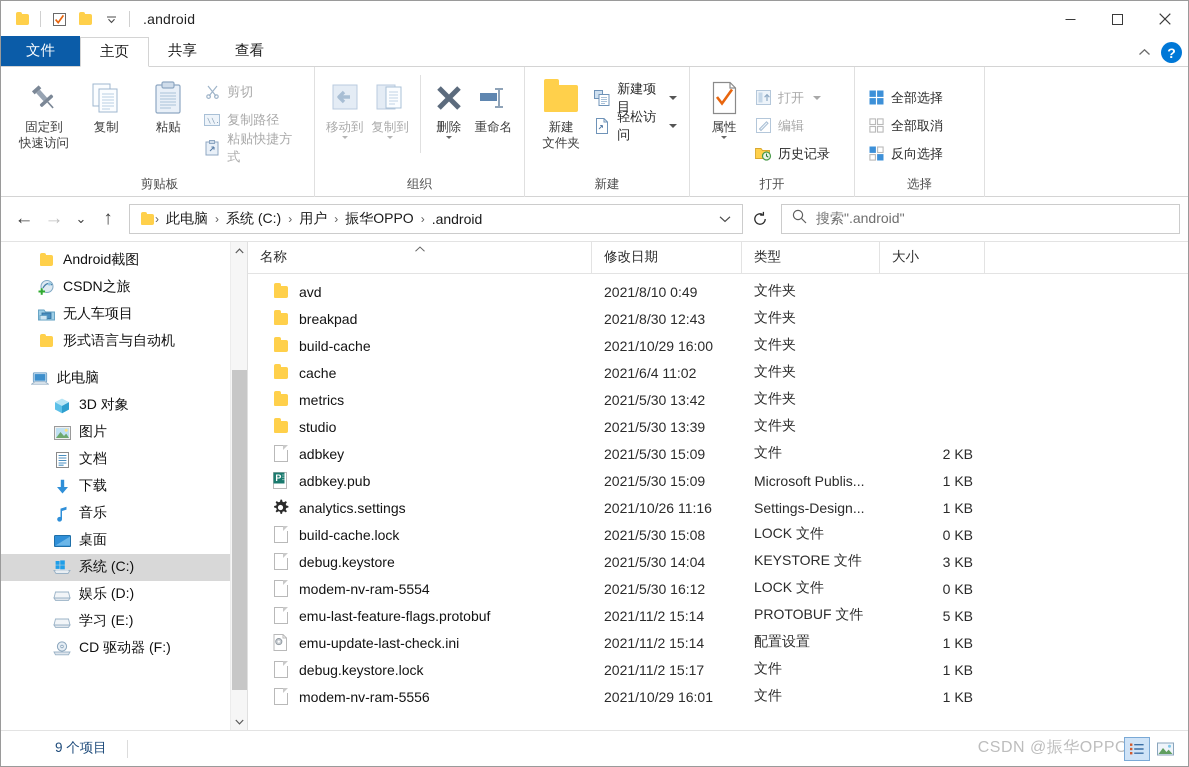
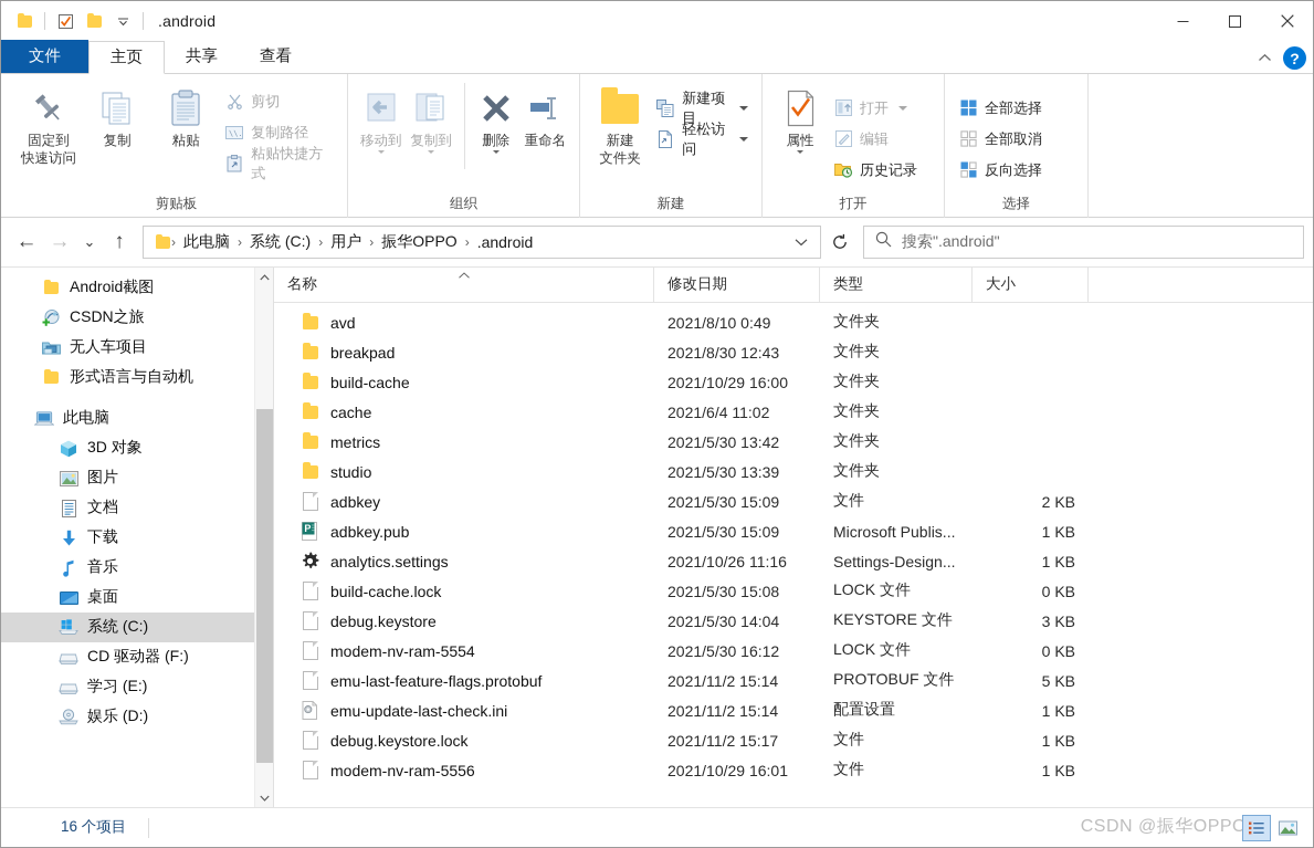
  .android
  文件
  主页
  共享
  查看
  ?
  固定到
  快速访问
  复制
  粘贴
  剪切
  \\.
  复制路径
  粘贴快捷方式
  剪贴板
  移动到
  复制到
  删除
  重命名
  组织
  新建
  文件夹
  新建项目
  轻松访问
  新建
  属性
  打开
  编辑
  历史记录
  打开
  全部选择
  全部取消
  反向选择
  选择
  ←
  →
  ⌄
  ↑
  ›
  此电脑
  ›
  系统 (C:)
  ›
  用户
  ›
  振华OPPO
  ›
  .android
  搜索".android"
  Android截图
  CSDN之旅
  无人车项目
  形式语言与自动机
  此电脑
  3D 对象
  图片
  文档
  下载
  音乐
  桌面
  系统 (C:)
- 娱乐 (D:)
+ CD 驱动器 (F:)
  学习 (E:)
- CD 驱动器 (F:)
+ 娱乐 (D:)
  名称
  修改日期
  类型
  大小
  avd
  2021/8/10 0:49
  文件夹
  breakpad
  2021/8/30 12:43
  文件夹
  build-cache
  2021/10/29 16:00
  文件夹
  cache
  2021/6/4 11:02
  文件夹
  metrics
  2021/5/30 13:42
  文件夹
  studio
  2021/5/30 13:39
  文件夹
  adbkey
  2021/5/30 15:09
  文件
  2 KB
  P
  adbkey.pub
  2021/5/30 15:09
  Microsoft Publis...
  1 KB
  analytics.settings
  2021/10/26 11:16
  Settings-Design...
  1 KB
  build-cache.lock
  2021/5/30 15:08
  LOCK 文件
  0 KB
  debug.keystore
  2021/5/30 14:04
  KEYSTORE 文件
  3 KB
  modem-nv-ram-5554
  2021/5/30 16:12
  LOCK 文件
  0 KB
  emu-last-feature-flags.protobuf
  2021/11/2 15:14
  PROTOBUF 文件
  5 KB
  emu-update-last-check.ini
  2021/11/2 15:14
  配置设置
  1 KB
  debug.keystore.lock
  2021/11/2 15:17
  文件
  1 KB
  modem-nv-ram-5556
  2021/10/29 16:01
  文件
  1 KB
- 9 个项目
+ 16 个项目
  CSDN @振华OPPO
